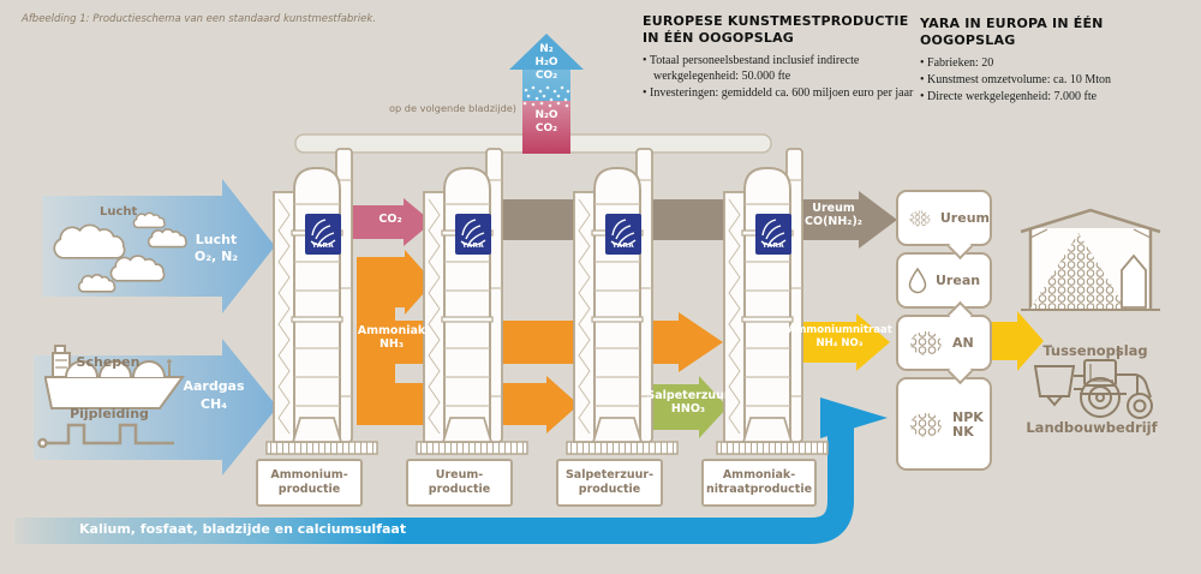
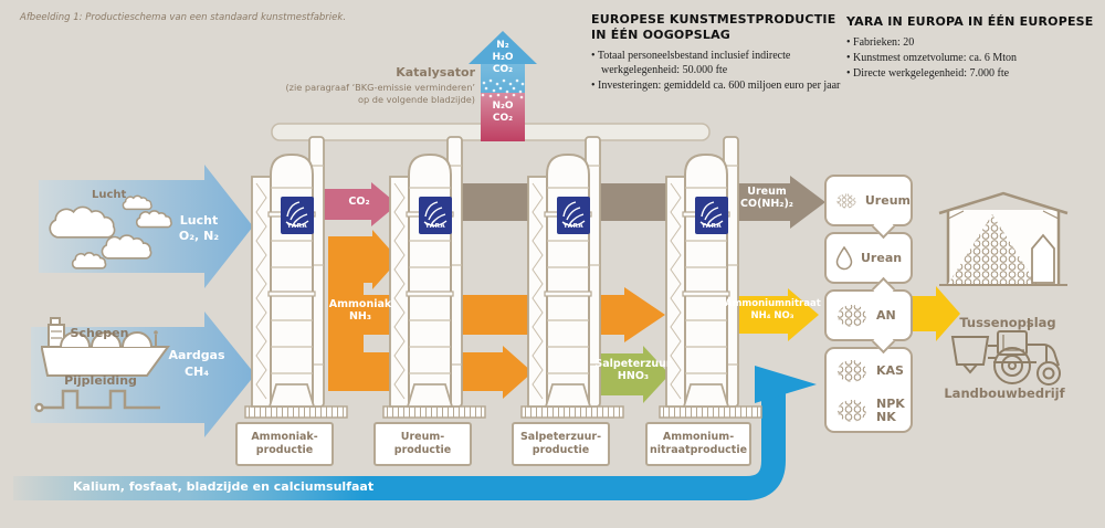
  Afbeelding 1: Productieschema van een standaard kunstmestfabriek.
  EUROPESE KUNSTMESTPRODUCTIE IN ÉÉN OOGOPSLAG
  Totaal personeelsbestand inclusief indirecte werkgelegenheid: 50.000 fte
  Investeringen: gemiddeld ca. 600 miljoen euro per jaar
- YARA IN EUROPA IN ÉÉN OOGOPSLAG
+ YARA IN EUROPA IN ÉÉN EUROPESE
  Fabrieken: 20
- Kunstmest omzetvolume: ca. 10 Mton
+ Kunstmest omzetvolume: ca. 6 Mton
  Directe werkgelegenheid: 7.000 fte
+ Katalysator
+ (zie paragraaf ‘BKG-emissie verminderen’
  op de volgende bladzijde)
  N₂
  H₂O
  CO₂
  N₂O
  CO₂
  Lucht
  Lucht
  O₂, N₂
  Schepen
  Pijpleiding
  Aardgas
  CH₄
  CO₂
  Ammoniak
  NH₃
  Ureum
  CO(NH₂)₂
  Salpeterzuur
  HNO₃
  Ammoniumnitraat
  NH₄ NO₃
- Ammonium-
+ Ammoniak-
  productie
  Ureum-
  productie
  Salpeterzuur-
  productie
- Ammoniak-
+ Ammonium-
  nitraatproductie
  Ureum
  Urean
  AN
+ KAS
  NPK
  NK
  Tussenopslag
  Landbouwbedrijf
  Kalium, fosfaat, bladzijde en calciumsulfaat
